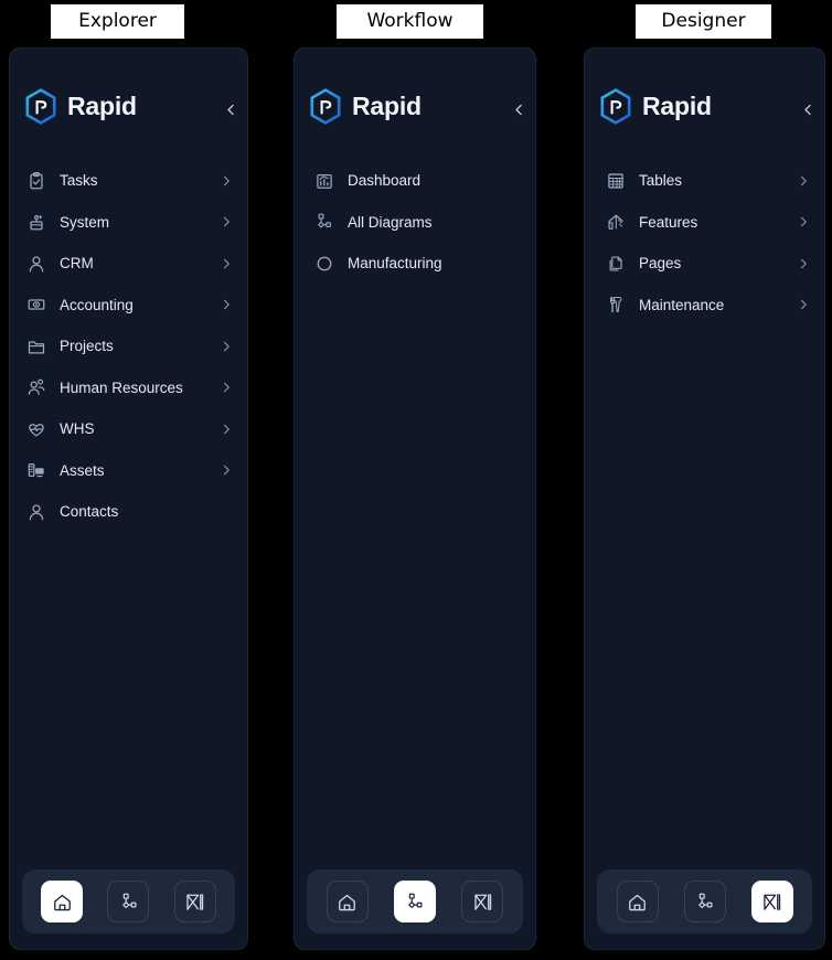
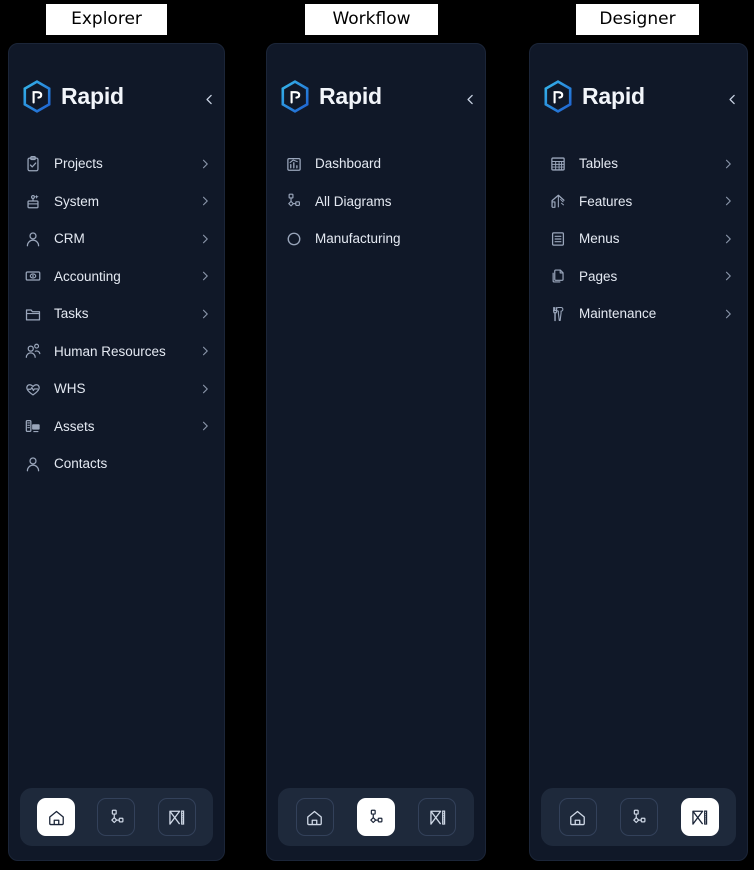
  Explorer
  Workflow
  Designer
  Rapid
- Tasks
+ Projects
  System
  CRM
  Accounting
- Projects
+ Tasks
  Human Resources
  WHS
  Assets
  Contacts
  Rapid
  Dashboard
  All Diagrams
  Manufacturing
  Rapid
  Tables
  Features
+ Menus
  Pages
  Maintenance
